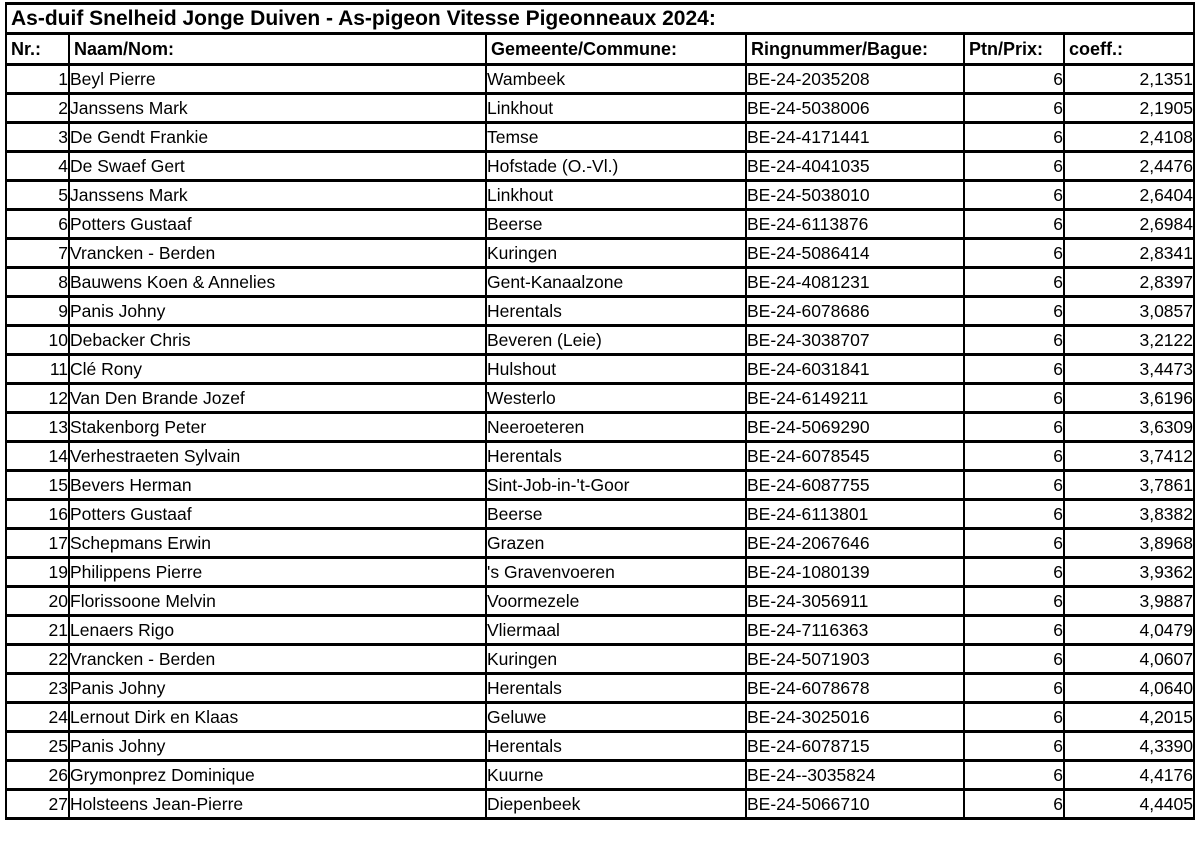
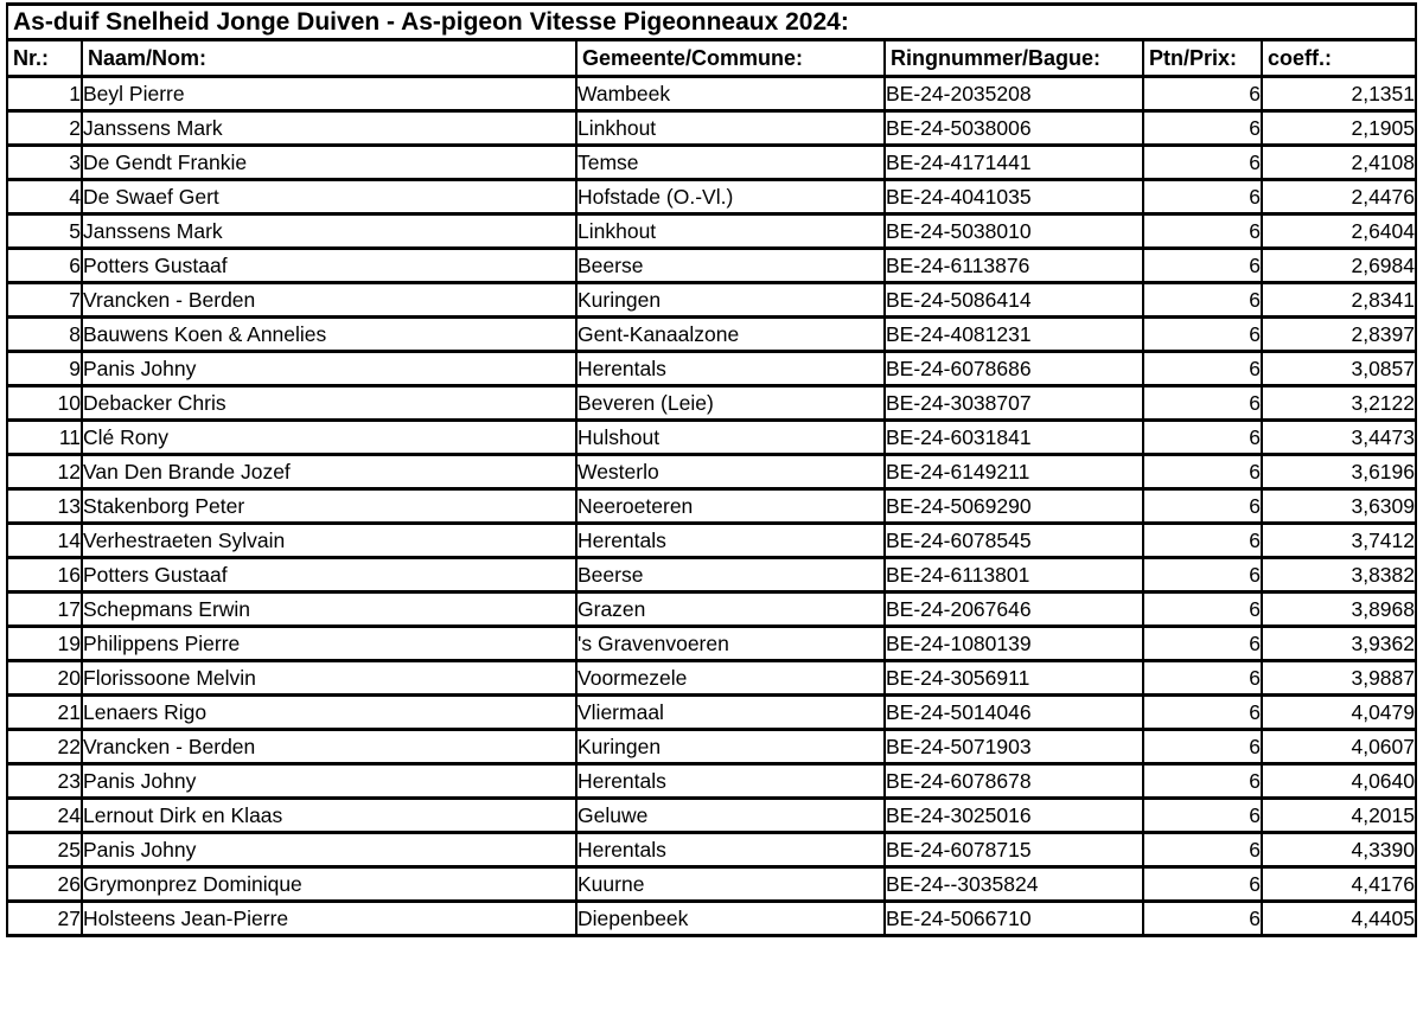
  As-duif Snelheid Jonge Duiven - As-pigeon Vitesse Pigeonneaux 2024:
  Nr.:	Naam/Nom:	Gemeente/Commune:	Ringnummer/Bague:	Ptn/Prix:	coeff.:
  1	Beyl Pierre	Wambeek	BE-24-2035208	6	2,1351
  2	Janssens Mark	Linkhout	BE-24-5038006	6	2,1905
  3	De Gendt Frankie	Temse	BE-24-4171441	6	2,4108
  4	De Swaef Gert	Hofstade (O.-Vl.)	BE-24-4041035	6	2,4476
  5	Janssens Mark	Linkhout	BE-24-5038010	6	2,6404
  6	Potters Gustaaf	Beerse	BE-24-6113876	6	2,6984
  7	Vrancken - Berden	Kuringen	BE-24-5086414	6	2,8341
  8	Bauwens Koen & Annelies	Gent-Kanaalzone	BE-24-4081231	6	2,8397
  9	Panis Johny	Herentals	BE-24-6078686	6	3,0857
  10	Debacker Chris	Beveren (Leie)	BE-24-3038707	6	3,2122
  11	Clé Rony	Hulshout	BE-24-6031841	6	3,4473
  12	Van Den Brande Jozef	Westerlo	BE-24-6149211	6	3,6196
  13	Stakenborg Peter	Neeroeteren	BE-24-5069290	6	3,6309
  14	Verhestraeten Sylvain	Herentals	BE-24-6078545	6	3,7412
- 15	Bevers Herman	Sint-Job-in-'t-Goor	BE-24-6087755	6	3,7861
  16	Potters Gustaaf	Beerse	BE-24-6113801	6	3,8382
  17	Schepmans Erwin	Grazen	BE-24-2067646	6	3,8968
  19	Philippens Pierre	's Gravenvoeren	BE-24-1080139	6	3,9362
  20	Florissoone Melvin	Voormezele	BE-24-3056911	6	3,9887
- 21	Lenaers Rigo	Vliermaal	BE-24-7116363	6	4,0479
+ 21	Lenaers Rigo	Vliermaal	BE-24-5014046	6	4,0479
  22	Vrancken - Berden	Kuringen	BE-24-5071903	6	4,0607
  23	Panis Johny	Herentals	BE-24-6078678	6	4,0640
  24	Lernout Dirk en Klaas	Geluwe	BE-24-3025016	6	4,2015
  25	Panis Johny	Herentals	BE-24-6078715	6	4,3390
  26	Grymonprez Dominique	Kuurne	BE-24--3035824	6	4,4176
  27	Holsteens Jean-Pierre	Diepenbeek	BE-24-5066710	6	4,4405
